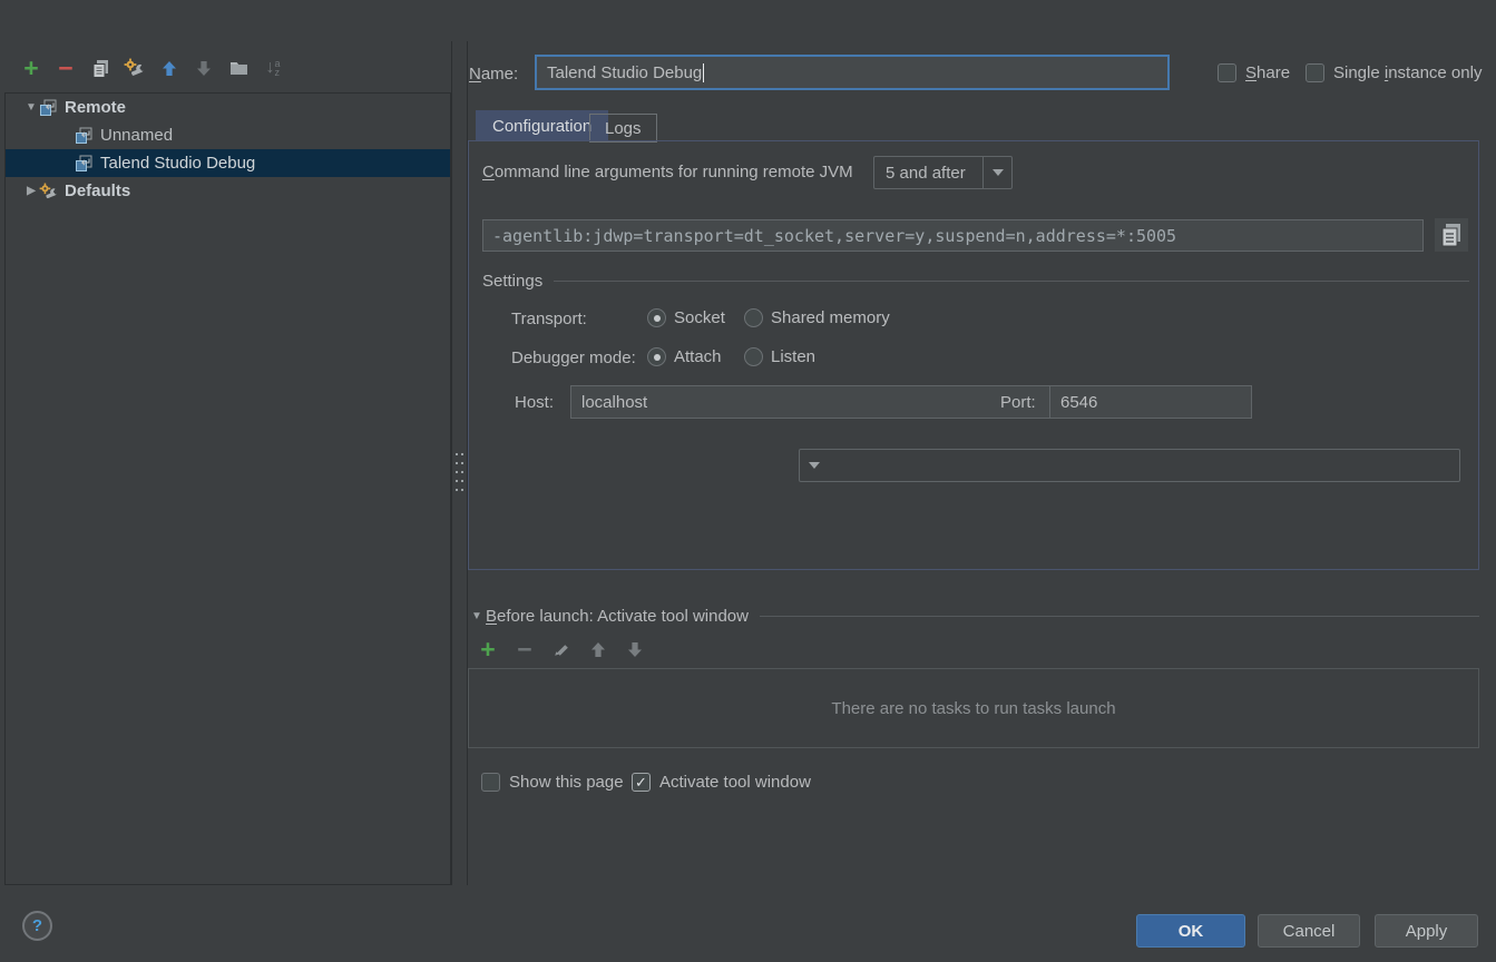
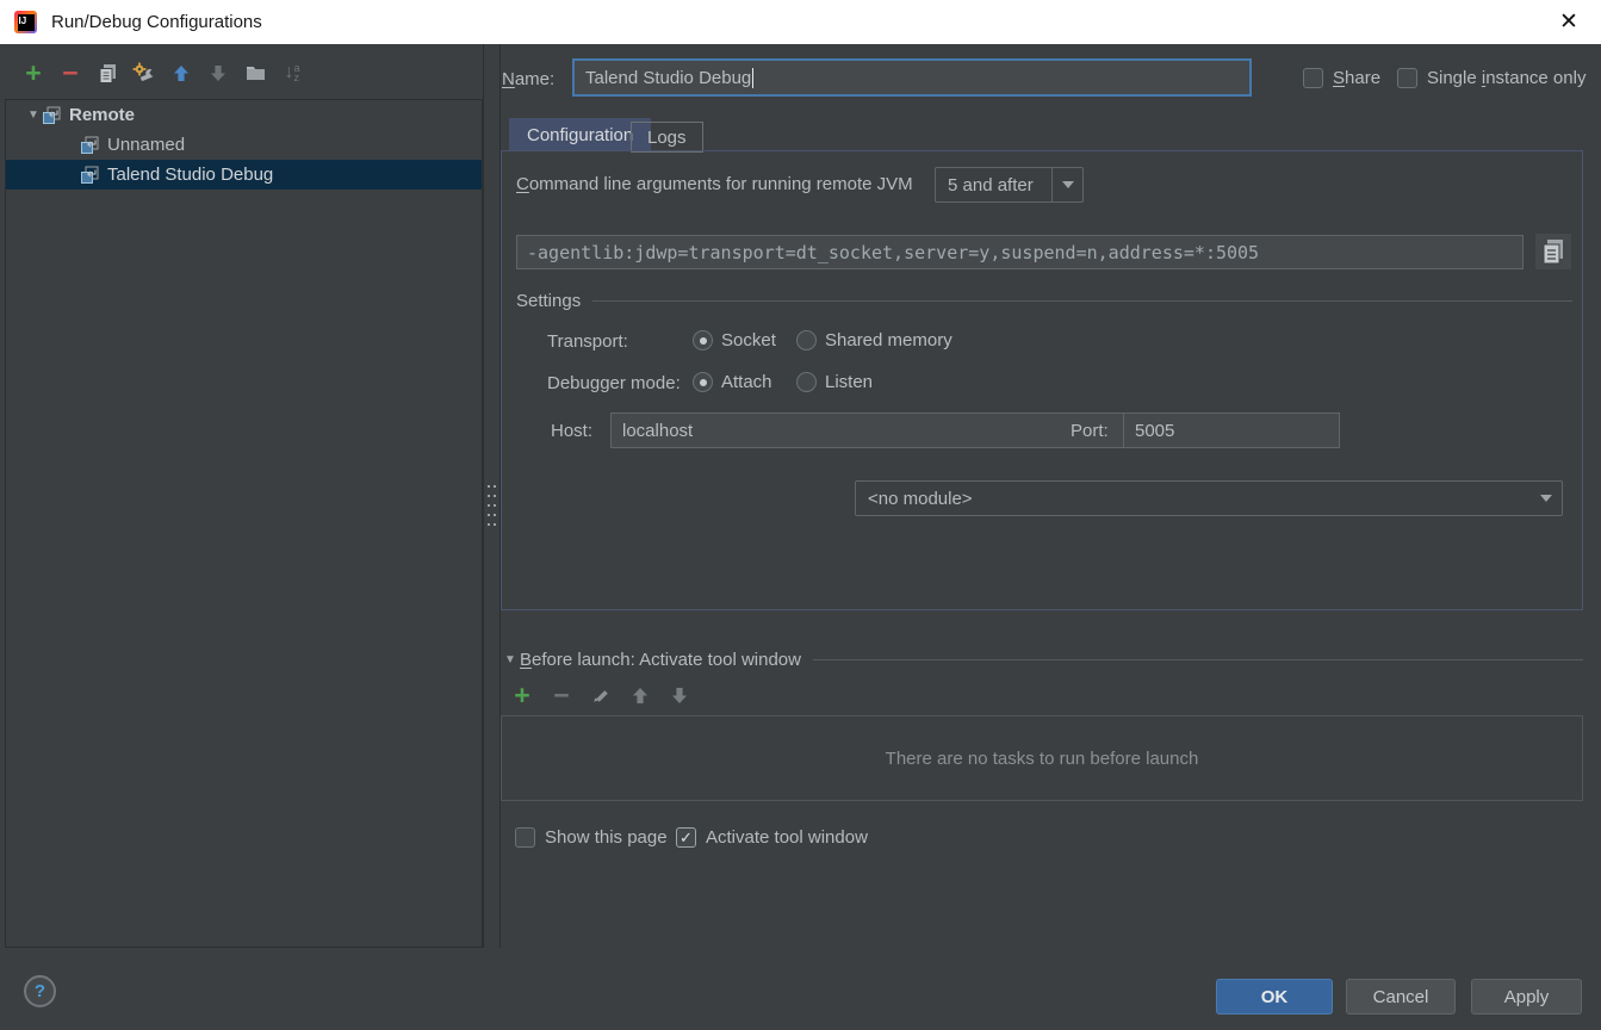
+ IJ
+ Run/Debug Configurations
+ ✕
  +
  −
  ↓
  a
  z
  ▼
  Remote
  Unnamed
  Talend Studio Debug
- ▶
- Defaults
  Name:
  Talend Studio Debug
  Share
  Single instance only
  Configuration
  Logs
  Command line arguments for running remote JVM
  5 and after
  -agentlib:jdwp=transport=dt_socket,server=y,suspend=n,address=*:5005
  Settings
  Transport:
  Socket
  Shared memory
  Debugger mode:
  Attach
  Listen
  Host:
  localhost
  Port:
- 6546
+ 5005
+ <no module>
  ▼
  Before launch: Activate tool window
  +
  −
- There are no tasks to run tasks launch
+ There are no tasks to run before launch
  Show this page
  ✓
  Activate tool window
  ?
  OK
  Cancel
  Apply
